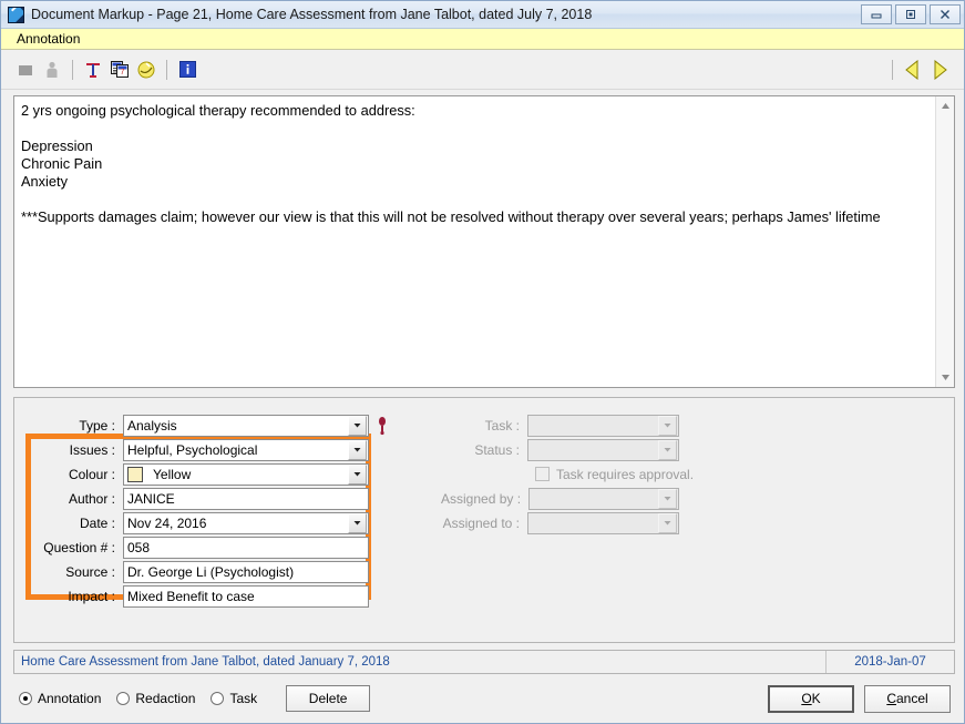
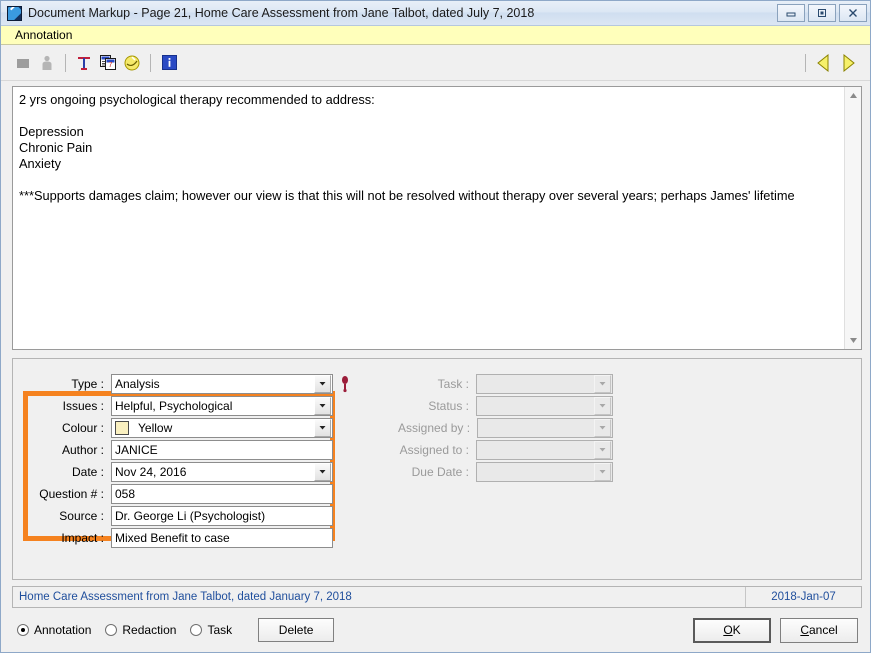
  Document Markup - Page 21, Home Care Assessment from Jane Talbot, dated July 7, 2018
  Annotation
  2 yrs ongoing psychological therapy recommended to address:
  Depression
  Chronic Pain
  Anxiety
  ***Supports damages claim; however our view is that this will not be resolved without therapy over several years; perhaps James' lifetime
  Type :
  Analysis
  Issues :
  Helpful, Psychological
  Colour :
  Yellow
  Author :
  JANICE
  Date :
  Nov 24, 2016
  Question # :
  058
  Source :
  Dr. George Li (Psychologist)
  Impact :
  Mixed Benefit to case
  Task :
  Status :
- Task requires approval.
  Assigned by :
  Assigned to :
+ Due Date :
  Home Care Assessment from Jane Talbot, dated January 7, 2018
  2018-Jan-07
  Annotation
  Redaction
  Task
  Delete
  O
  K
  C
  ancel
